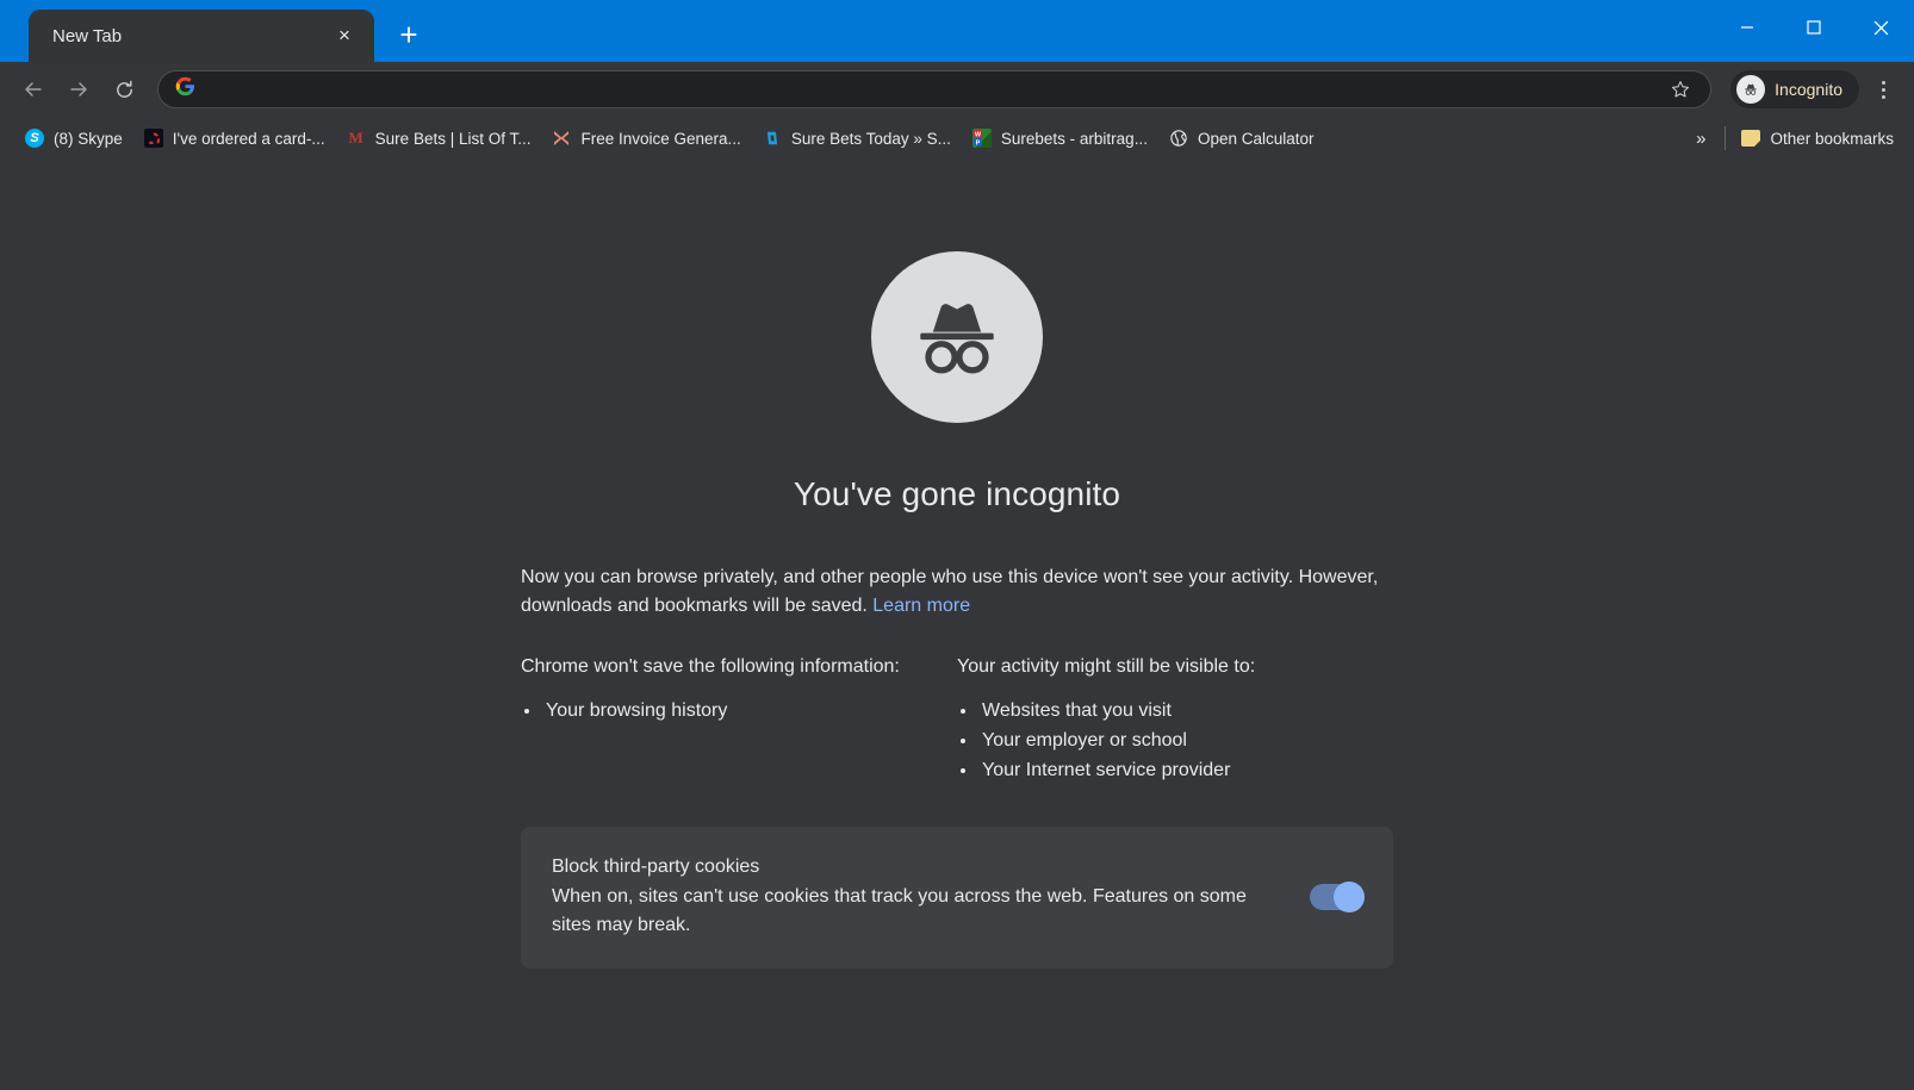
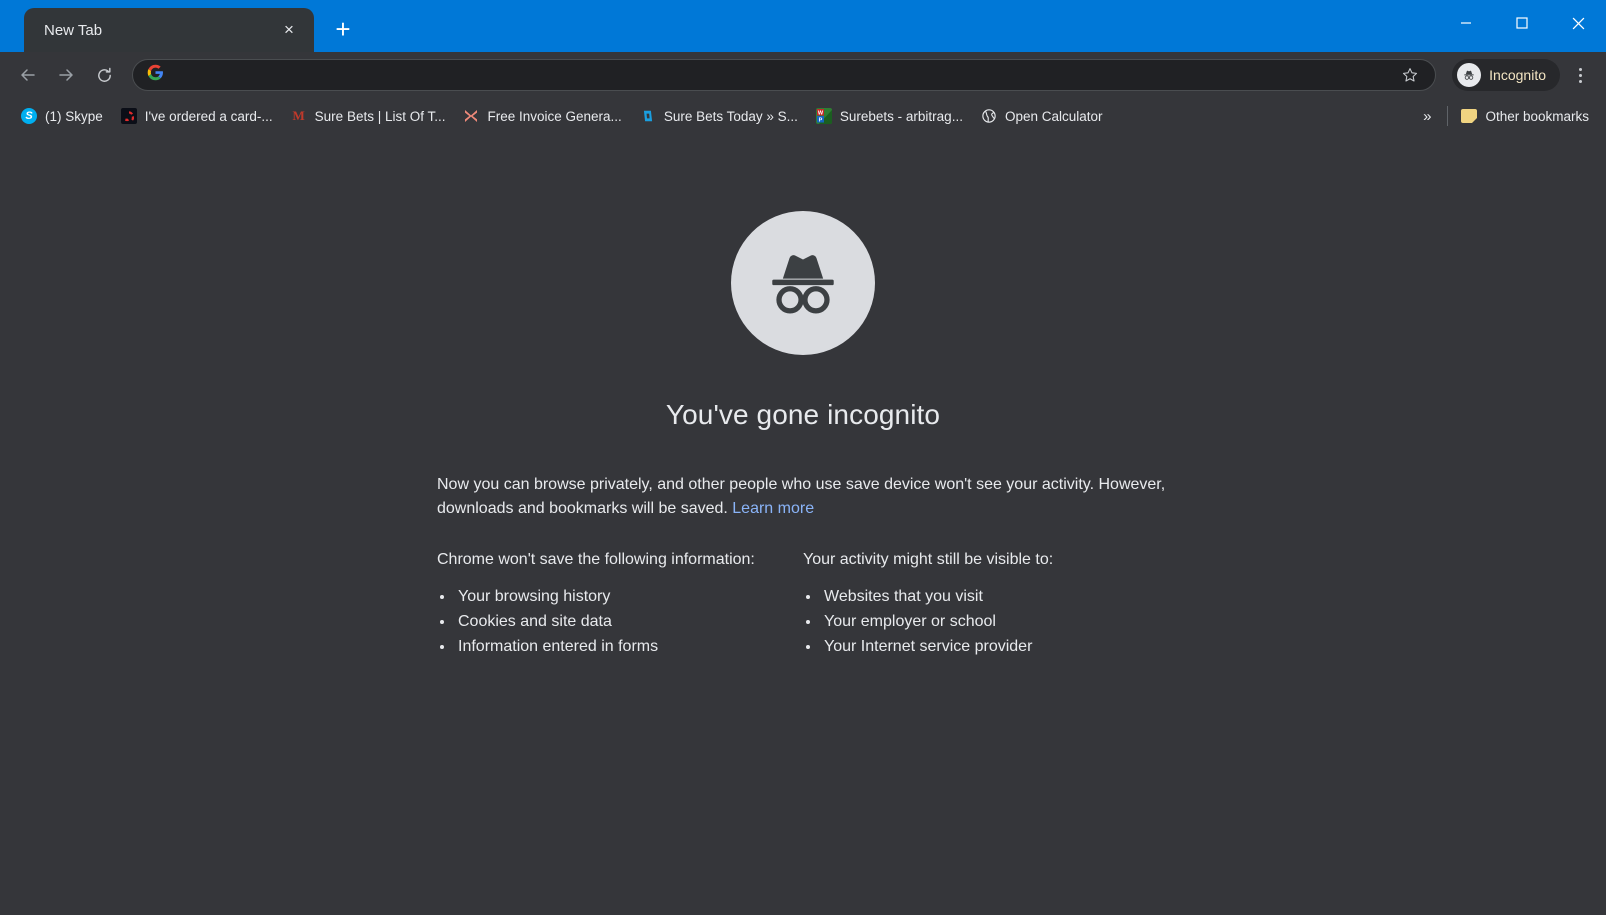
  New Tab
  ×
  +
  Incognito
  S
- (8) Skype
+ (1) Skype
  I've ordered a card-...
  M
  Sure Bets | List Of T...
  Free Invoice Genera...
  Sure Bets Today » S...
  Surebets - arbitrag...
  Open Calculator
  »
  Other bookmarks
  You've gone incognito
- Now you can browse privately, and other people who use this device won't see your activity. However, downloads and bookmarks will be saved. Learn more
+ Now you can browse privately, and other people who use save device won't see your activity. However, downloads and bookmarks will be saved. Learn more
  Chrome won't save the following information:
  Your browsing history
+ Cookies and site data
+ Information entered in forms
  Your activity might still be visible to:
  Websites that you visit
  Your employer or school
  Your Internet service provider
- Block third-party cookies
- When on, sites can't use cookies that track you across the web. Features on some sites may break.
